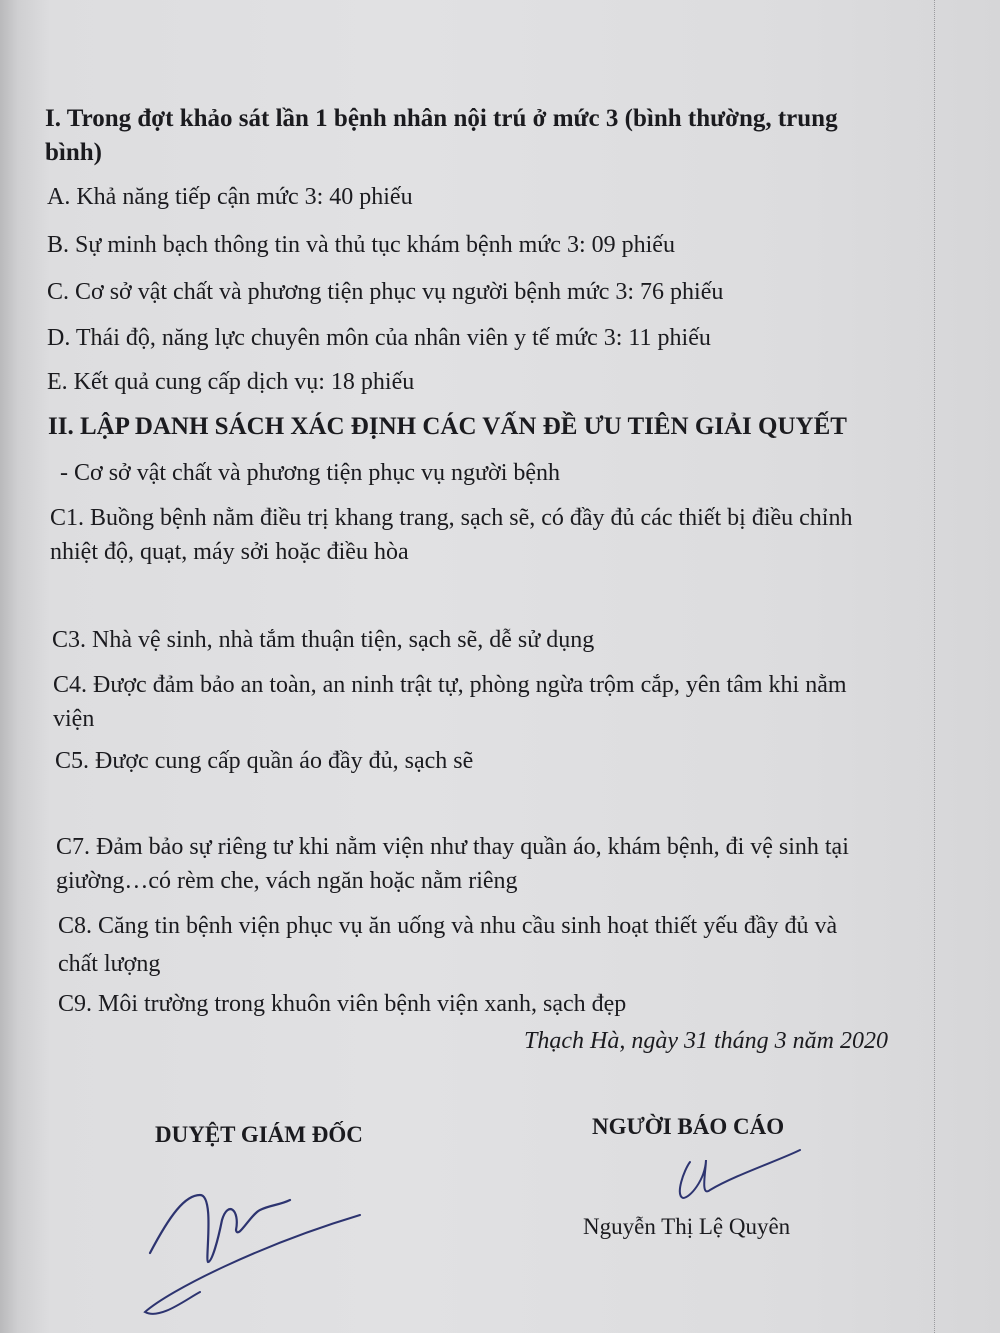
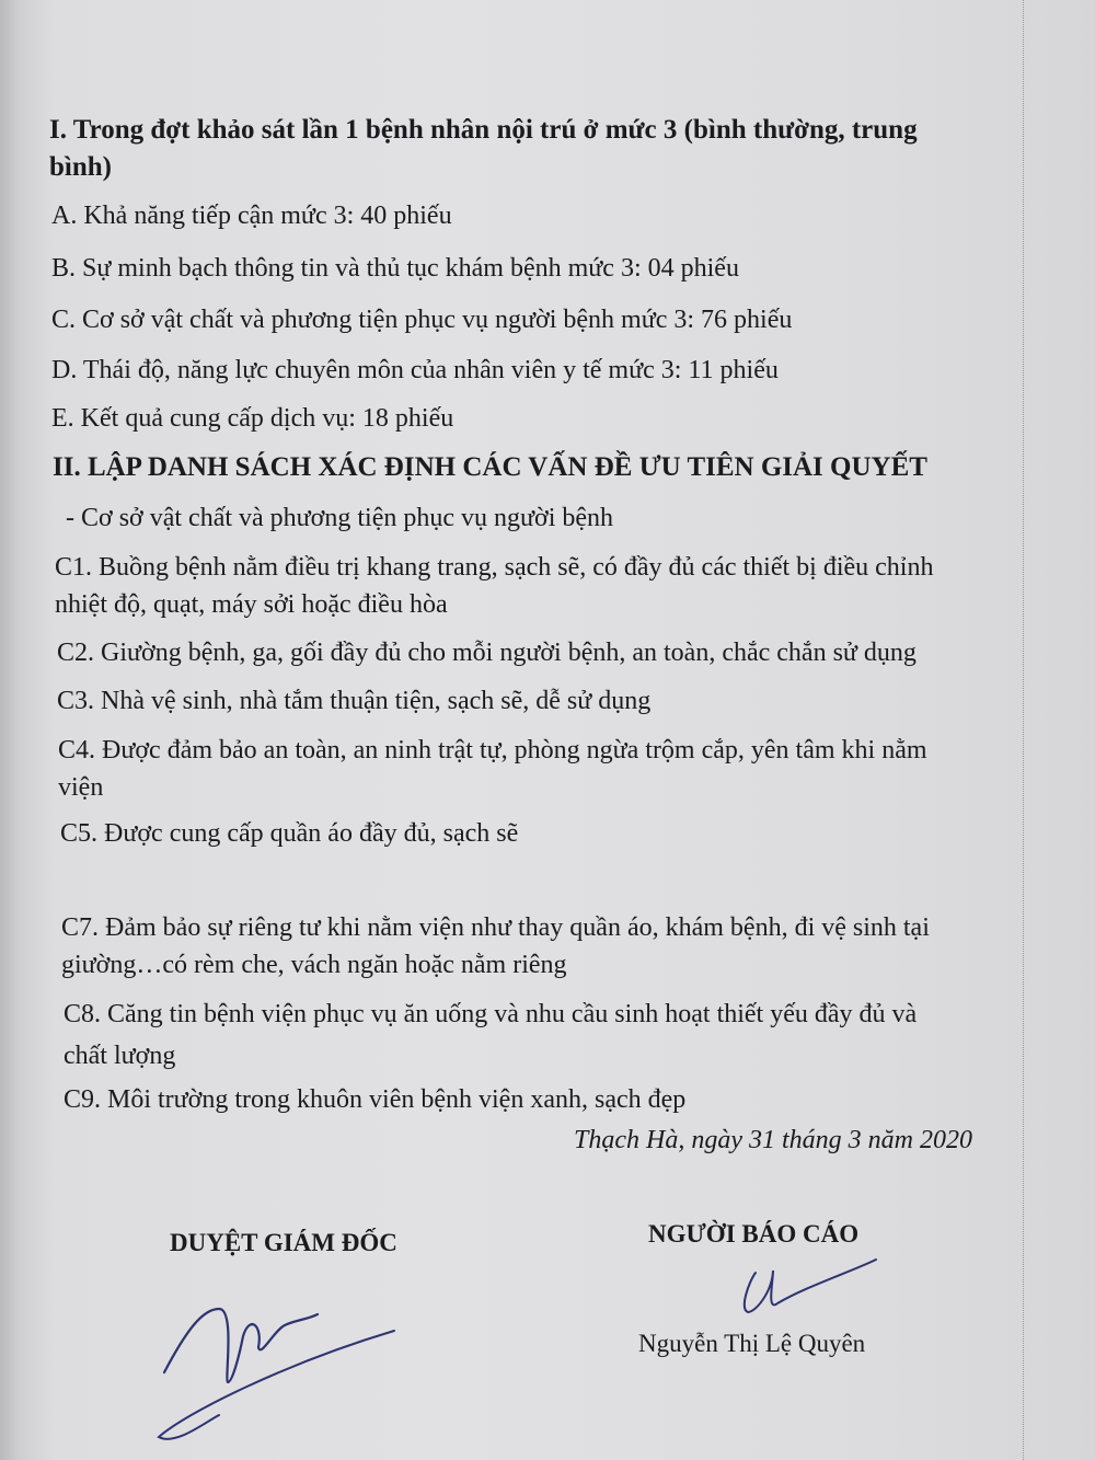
  I. Trong đợt khảo sát lần 1 bệnh nhân nội trú ở mức 3 (bình thường, trung
  bình)
  A. Khả năng tiếp cận mức 3: 40 phiếu
- B. Sự minh bạch thông tin và thủ tục khám bệnh mức 3: 09 phiếu
+ B. Sự minh bạch thông tin và thủ tục khám bệnh mức 3: 04 phiếu
  C. Cơ sở vật chất và phương tiện phục vụ người bệnh mức 3: 76 phiếu
  D. Thái độ, năng lực chuyên môn của nhân viên y tế mức 3: 11 phiếu
  E. Kết quả cung cấp dịch vụ: 18 phiếu
  II. LẬP DANH SÁCH XÁC ĐỊNH CÁC VẤN ĐỀ ƯU TIÊN GIẢI QUYẾT
  - Cơ sở vật chất và phương tiện phục vụ người bệnh
  C1. Buồng bệnh nằm điều trị khang trang, sạch sẽ, có đầy đủ các thiết bị điều chỉnh
  nhiệt độ, quạt, máy sởi hoặc điều hòa
+ C2. Giường bệnh, ga, gối đầy đủ cho mỗi người bệnh, an toàn, chắc chắn sử dụng
  C3. Nhà vệ sinh, nhà tắm thuận tiện, sạch sẽ, dễ sử dụng
  C4. Được đảm bảo an toàn, an ninh trật tự, phòng ngừa trộm cắp, yên tâm khi nằm
  viện
  C5. Được cung cấp quần áo đầy đủ, sạch sẽ
  C7. Đảm bảo sự riêng tư khi nằm viện như thay quần áo, khám bệnh, đi vệ sinh tại
  giường…có rèm che, vách ngăn hoặc nằm riêng
  C8. Căng tin bệnh viện phục vụ ăn uống và nhu cầu sinh hoạt thiết yếu đầy đủ và
  chất lượng
  C9. Môi trường trong khuôn viên bệnh viện xanh, sạch đẹp
  Thạch Hà, ngày 31 tháng 3 năm 2020
  DUYỆT GIÁM ĐỐC
  NGƯỜI BÁO CÁO
  Nguyễn Thị Lệ Quyên
